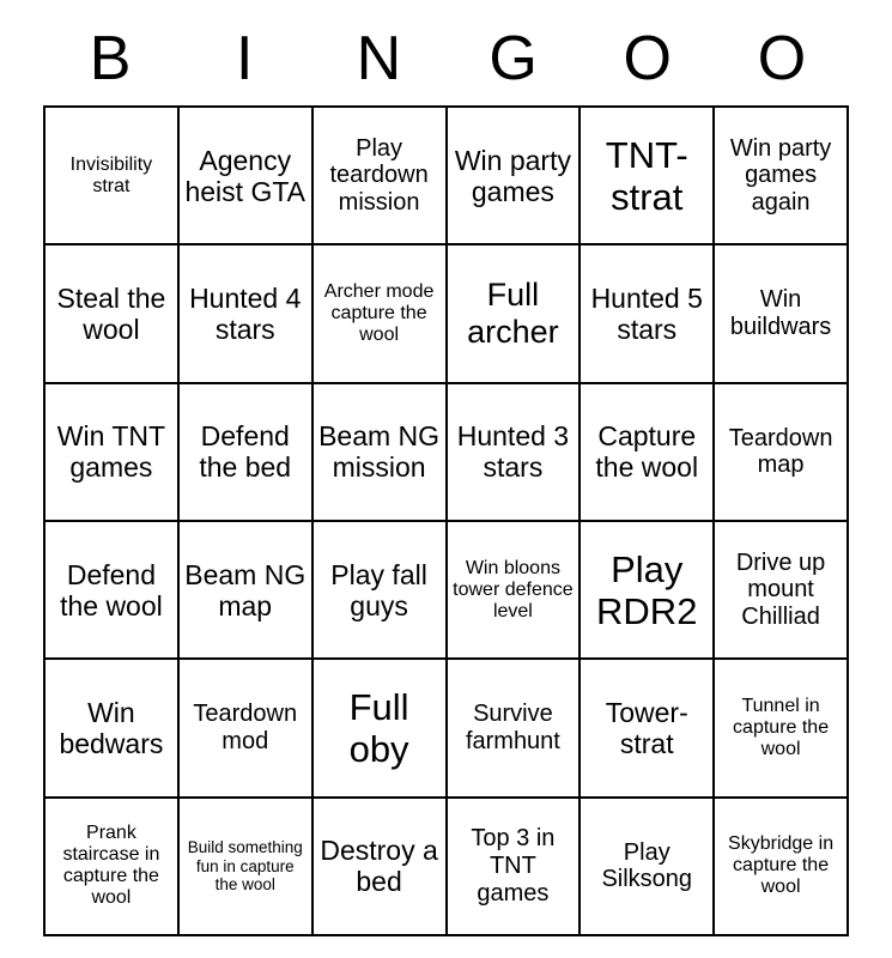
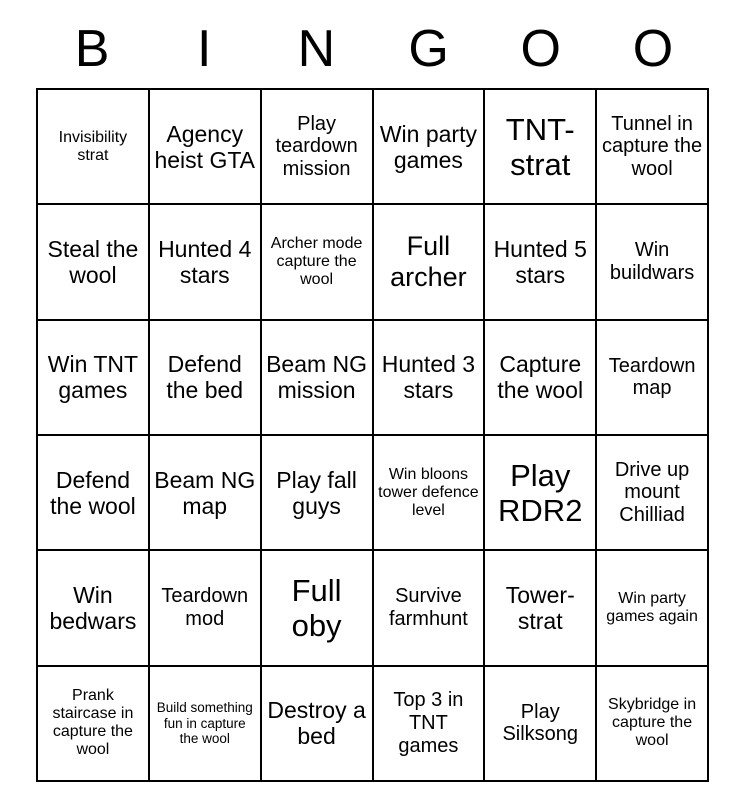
  B
  I
  N
  G
  O
  O
  Invisibility strat
  Agency heist GTA
  Play teardown mission
  Win party games
  TNT-strat
- Win party games again
+ Tunnel in capture the wool
  Steal the wool
  Hunted 4 stars
  Archer mode capture the wool
  Full archer
  Hunted 5 stars
  Win buildwars
  Win TNT games
  Defend the bed
  Beam NG mission
  Hunted 3 stars
  Capture the wool
  Teardown map
  Defend the wool
  Beam NG map
  Play fall guys
  Win bloons tower defence level
  Play RDR2
  Drive up mount Chilliad
  Win bedwars
  Teardown mod
  Full oby
  Survive farmhunt
  Tower-strat
- Tunnel in capture the wool
+ Win party games again
  Prank staircase in capture the wool
  Build something fun in capture the wool
  Destroy a bed
  Top 3 in TNT games
  Play Silksong
  Skybridge in capture the wool
